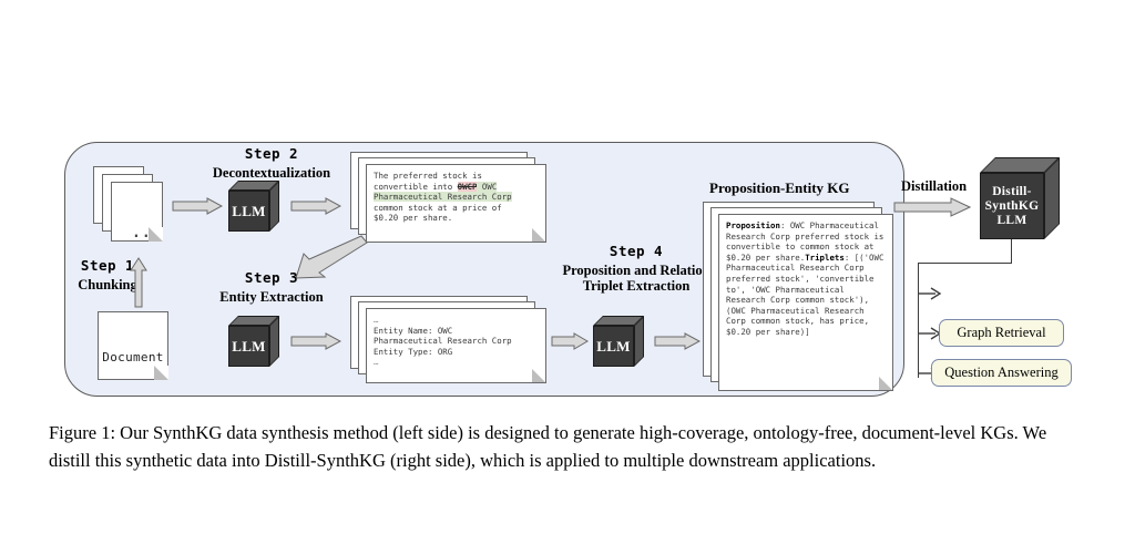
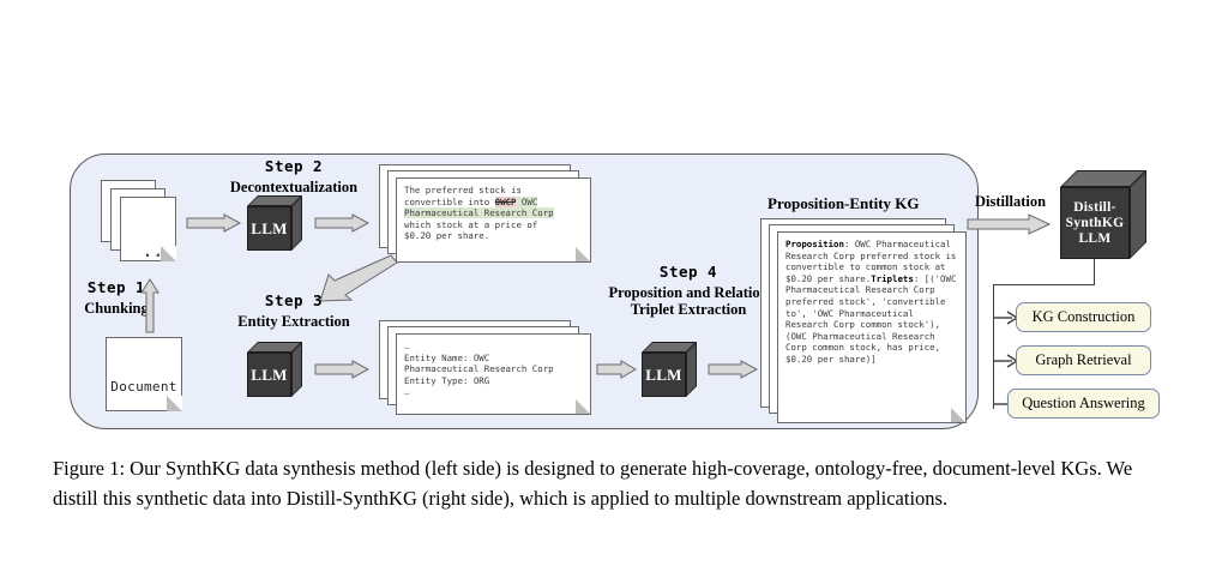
  Step 1
  Chunking
  Document
  ...
  Step 2
  Decontextualization
  LLM
- The preferred stock is convertible into OWCP OWC Pharmaceutical Research Corp common stock at a price of $0.20 per share.
+ The preferred stock is convertible into OWCP OWC Pharmaceutical Research Corp which stock at a price of $0.20 per share.
  Step 3
  Entity Extraction
  LLM
  … Entity Name: OWC Pharmaceutical Research Corp Entity Type: ORG …
  Step 4
  Proposition and Relatio Triplet Extraction
  LLM
  Proposition-Entity KG
  Proposition: OWC Pharmaceutical Research Corp preferred stock is convertible to common stock at $0.20 per share.Triplets: [('OWC Pharmaceutical Research Corp preferred stock', 'convertible to', 'OWC Pharmaceutical Research Corp common stock'), (OWC Pharmaceutical Research Corp common stock, has price, $0.20 per share)]
  Distillation
  Distill-
  SynthKG
  LLM
+ KG Construction
  Graph Retrieval
  Question Answering
  Figure 1: Our SynthKG data synthesis method (left side) is designed to generate high-coverage, ontology-free, document-level KGs. We distill this synthetic data into Distill-SynthKG (right side), which is applied to multiple downstream applications.
